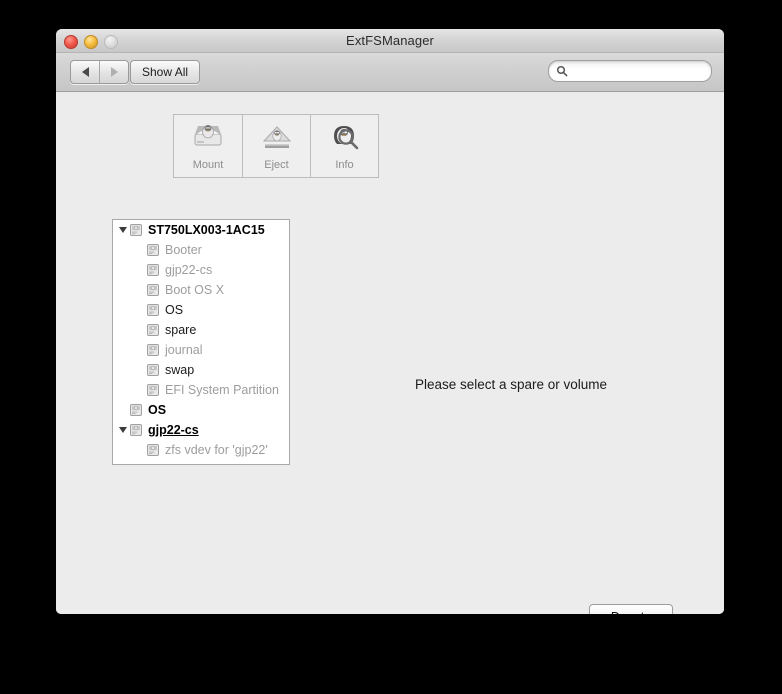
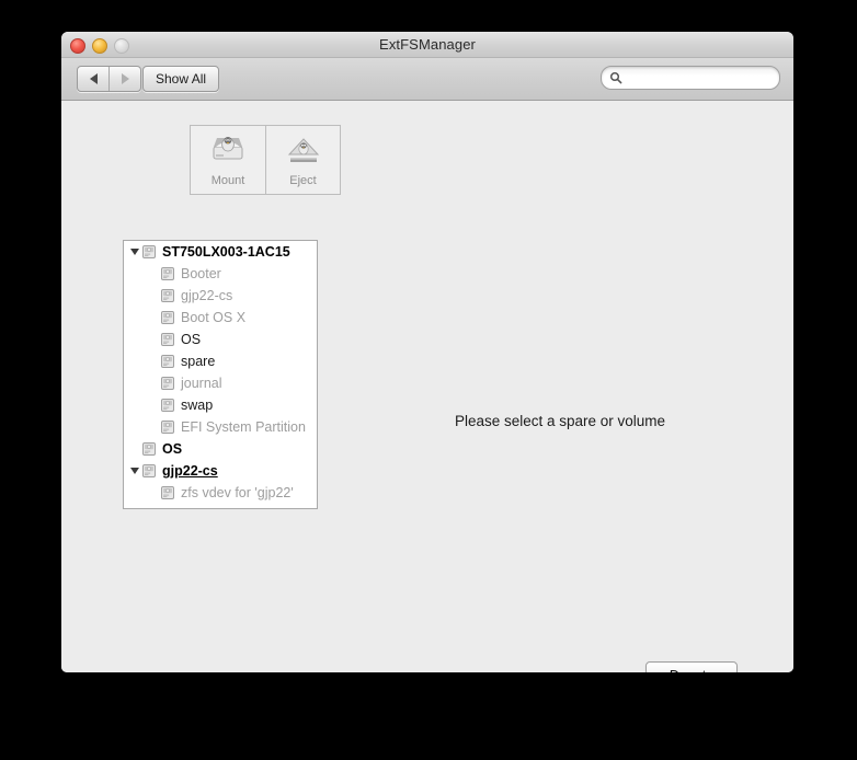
  ExtFSManager
  Show All
  Mount
  Eject
- Info
  ST750LX003-1AC15
  Booter
  gjp22-cs
  Boot OS X
  OS
  spare
  journal
  swap
  EFI System Partition
  OS
  gjp22-cs
  zfs vdev for 'gjp22'
  Please select a spare or volume
